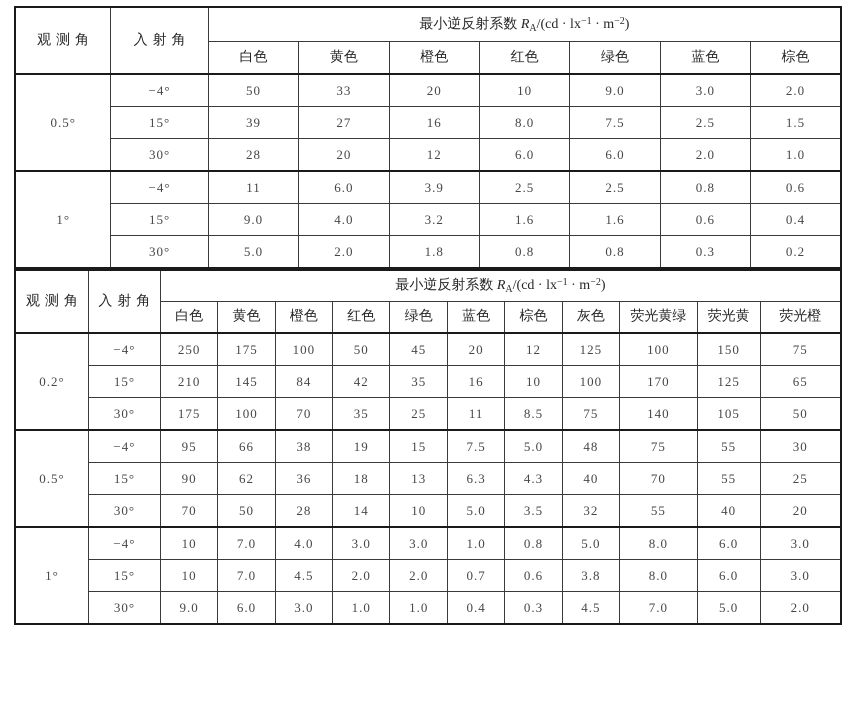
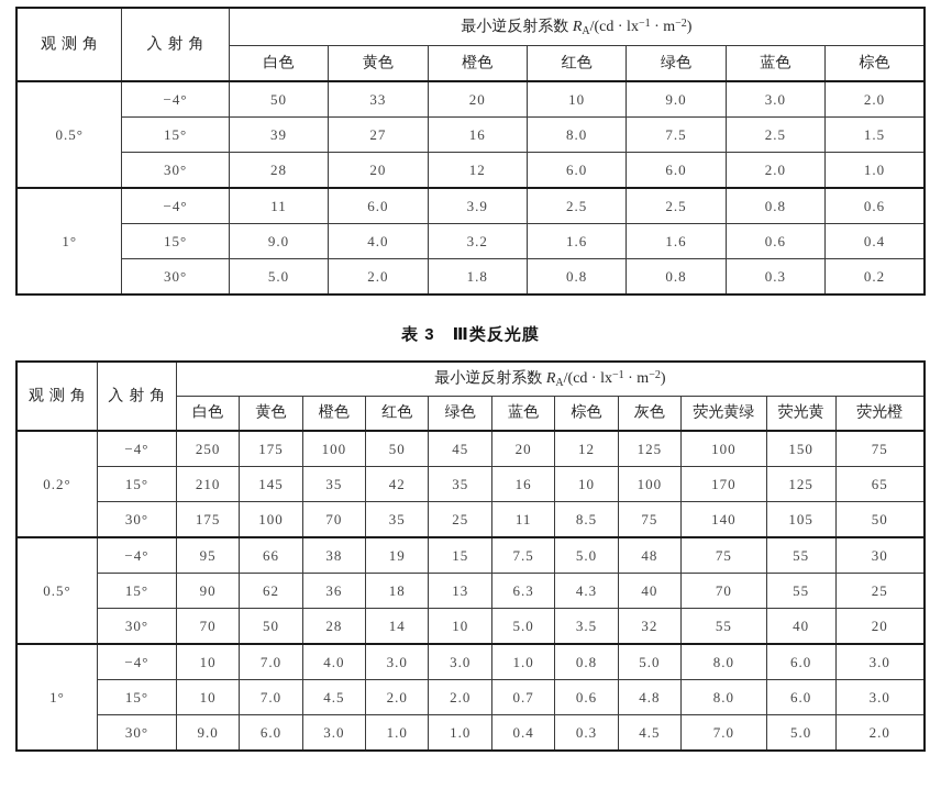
  观测角	入射角	最小逆反射系数 RA/(cd · lx−1 · m−2)
  白色	黄色	橙色	红色	绿色	蓝色	棕色
  0.5°	−4°	50	33	20	10	9.0	3.0	2.0
  15°	39	27	16	8.0	7.5	2.5	1.5
  30°	28	20	12	6.0	6.0	2.0	1.0
  1°	−4°	11	6.0	3.9	2.5	2.5	0.8	0.6
  15°	9.0	4.0	3.2	1.6	1.6	0.6	0.4
  30°	5.0	2.0	1.8	0.8	0.8	0.3	0.2
+ 表 3 Ⅲ类反光膜
  观测角	入射角	最小逆反射系数 RA/(cd · lx−1 · m−2)
  白色	黄色	橙色	红色	绿色	蓝色	棕色	灰色	荧光黄绿	荧光黄	荧光橙
  0.2°	−4°	250	175	100	50	45	20	12	125	100	150	75
- 15°	210	145	84	42	35	16	10	100	170	125	65
+ 15°	210	145	35	42	35	16	10	100	170	125	65
  30°	175	100	70	35	25	11	8.5	75	140	105	50
  0.5°	−4°	95	66	38	19	15	7.5	5.0	48	75	55	30
  15°	90	62	36	18	13	6.3	4.3	40	70	55	25
  30°	70	50	28	14	10	5.0	3.5	32	55	40	20
  1°	−4°	10	7.0	4.0	3.0	3.0	1.0	0.8	5.0	8.0	6.0	3.0
- 15°	10	7.0	4.5	2.0	2.0	0.7	0.6	3.8	8.0	6.0	3.0
+ 15°	10	7.0	4.5	2.0	2.0	0.7	0.6	4.8	8.0	6.0	3.0
  30°	9.0	6.0	3.0	1.0	1.0	0.4	0.3	4.5	7.0	5.0	2.0
